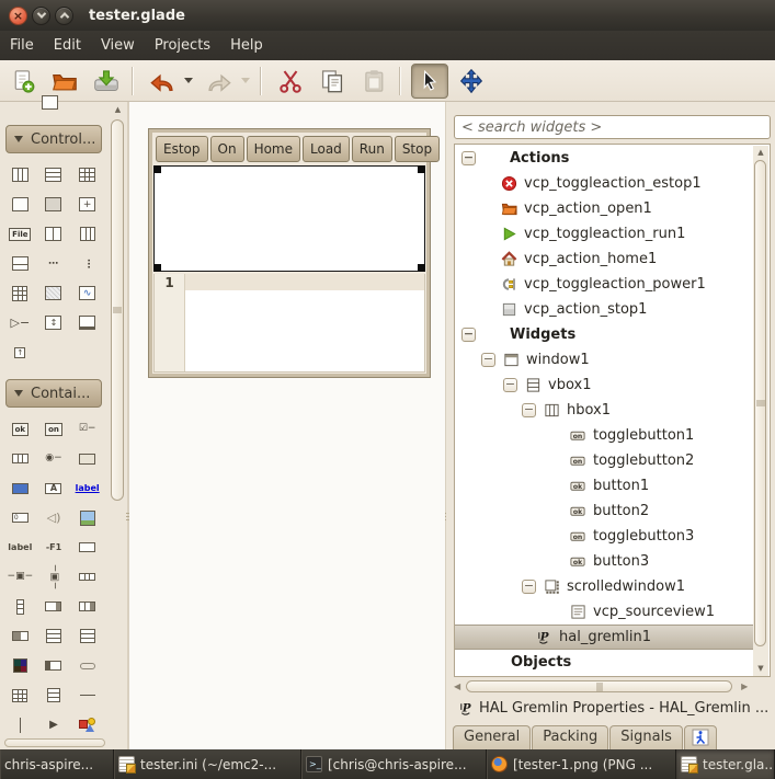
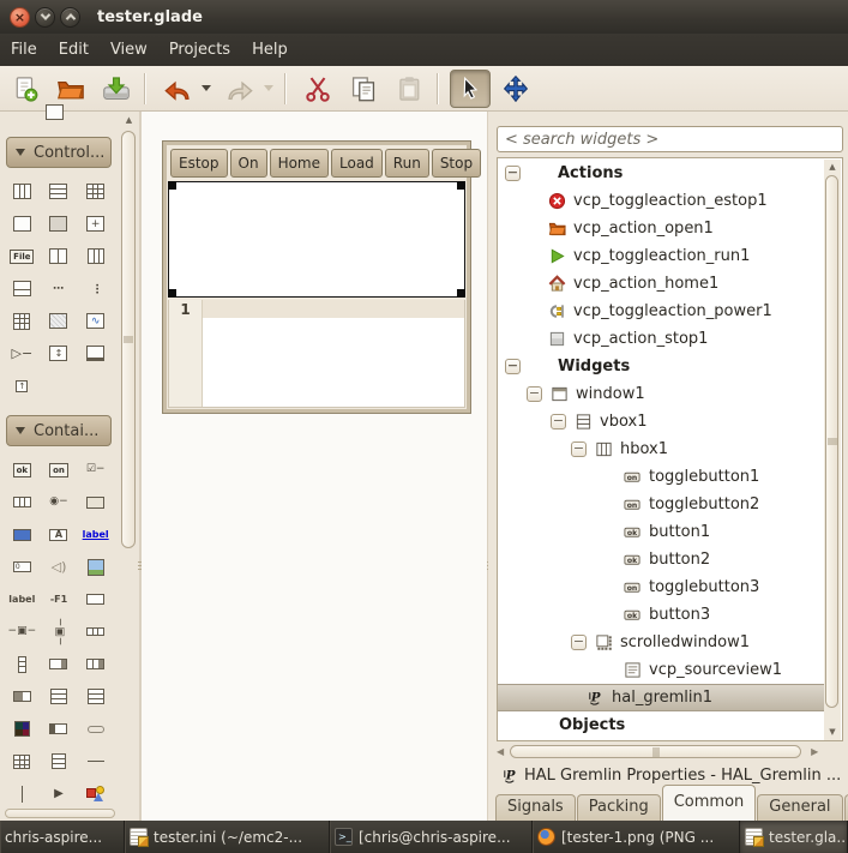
  ×
  tester.glade
  File
  Edit
  View
  Projects
  Help
  Control...
  +
  File
  ⋯
  ∿
  ▷−
  ↕
  ↑
  Contai...
  ok
  on
  ☑−
  ◉−
  A
  label
  ◁)
  label
  -F1
  −▣−
  ▶
  ▲
  Estop
  On
  Home
  Load
  Run
  Stop
  1
  < search widgets >
  Actions
  vcp_toggleaction_estop1
  vcp_action_open1
  vcp_toggleaction_run1
  vcp_action_home1
  vcp_toggleaction_power1
  vcp_action_stop1
  Widgets
  window1
  vbox1
  hbox1
  togglebutton1
  togglebutton2
  button1
  button2
  togglebutton3
  button3
  scrolledwindow1
  vcp_sourceview1
  P
  hal_gremlin1
  Objects
  ▲
  ▼
  ◀
  ▶
  P
  HAL Gremlin Properties - HAL_Gremlin ...
- General
+ Signals
  Packing
+ Common
- Signals
+ General
  chris-aspire...
  tester.ini (~/emc2-...
  >_
  [chris@chris-aspire...
  [tester-1.png (PNG ...
  tester.gla..
